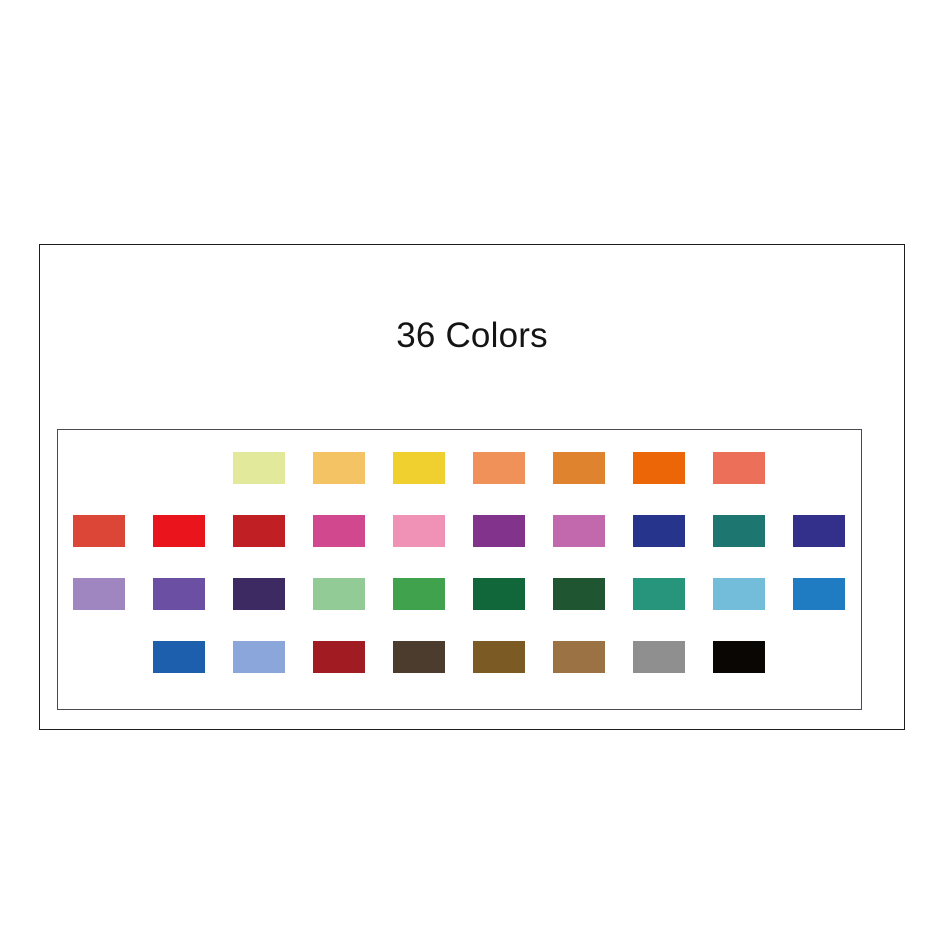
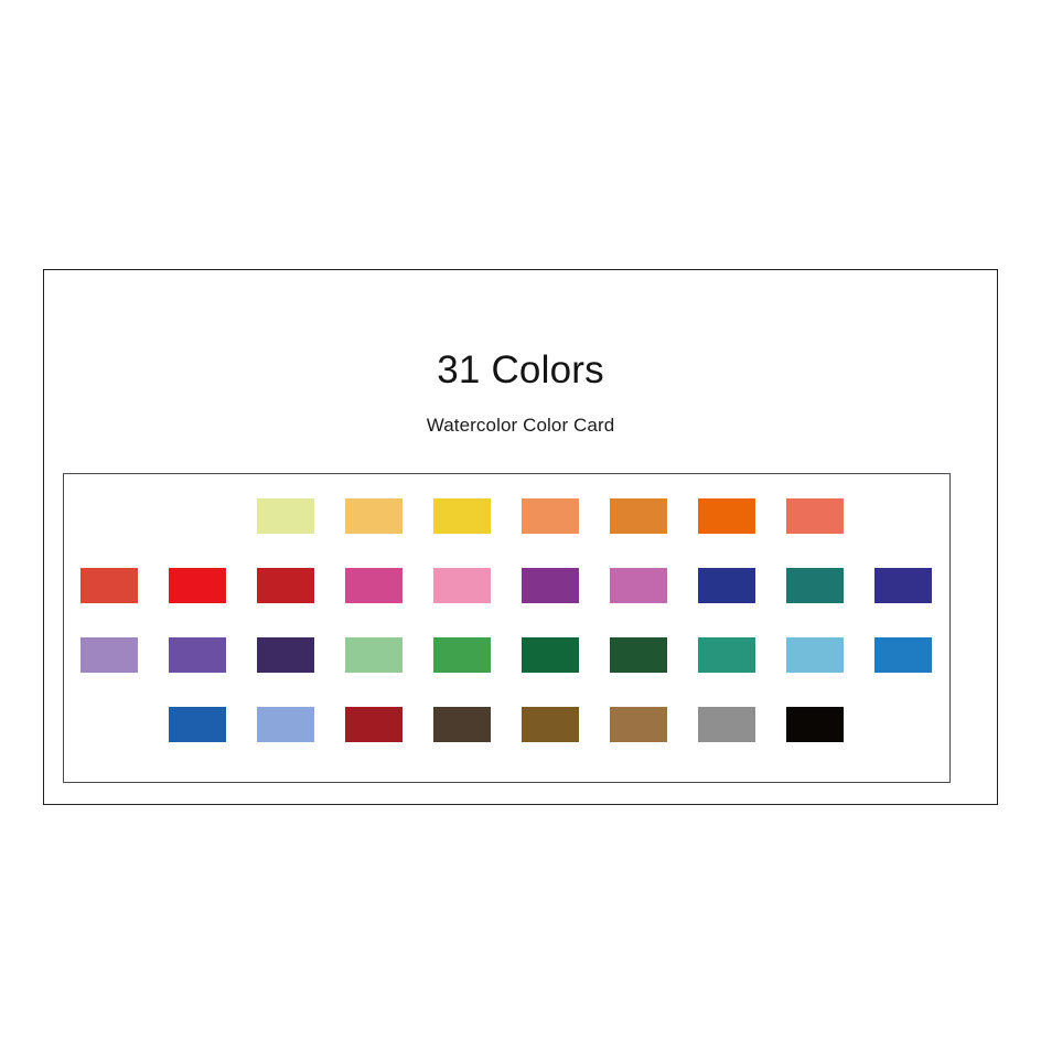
- 36 Colors
+ 31 Colors
+ Watercolor Color Card
